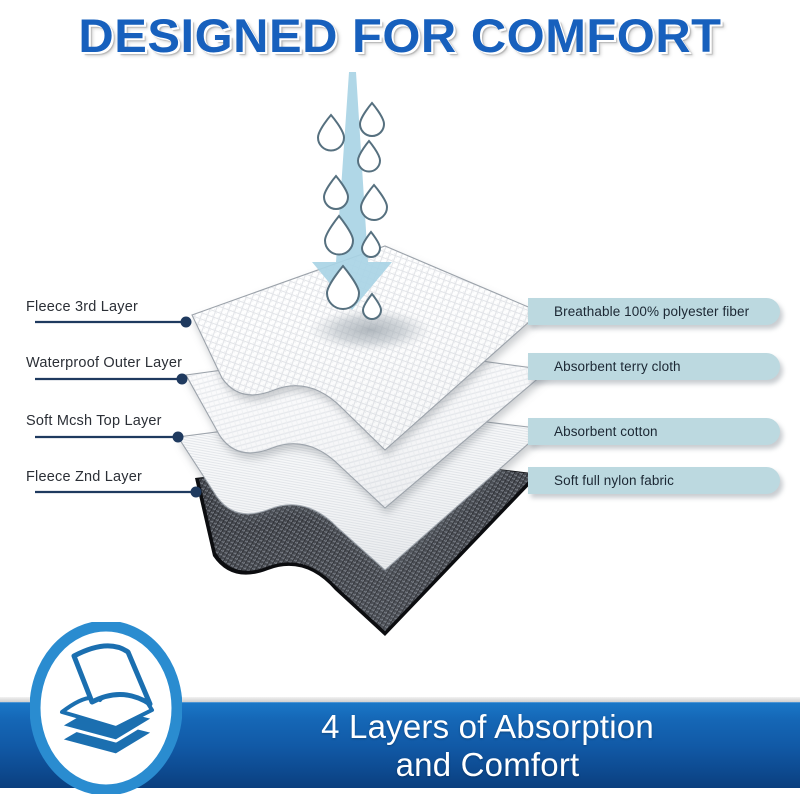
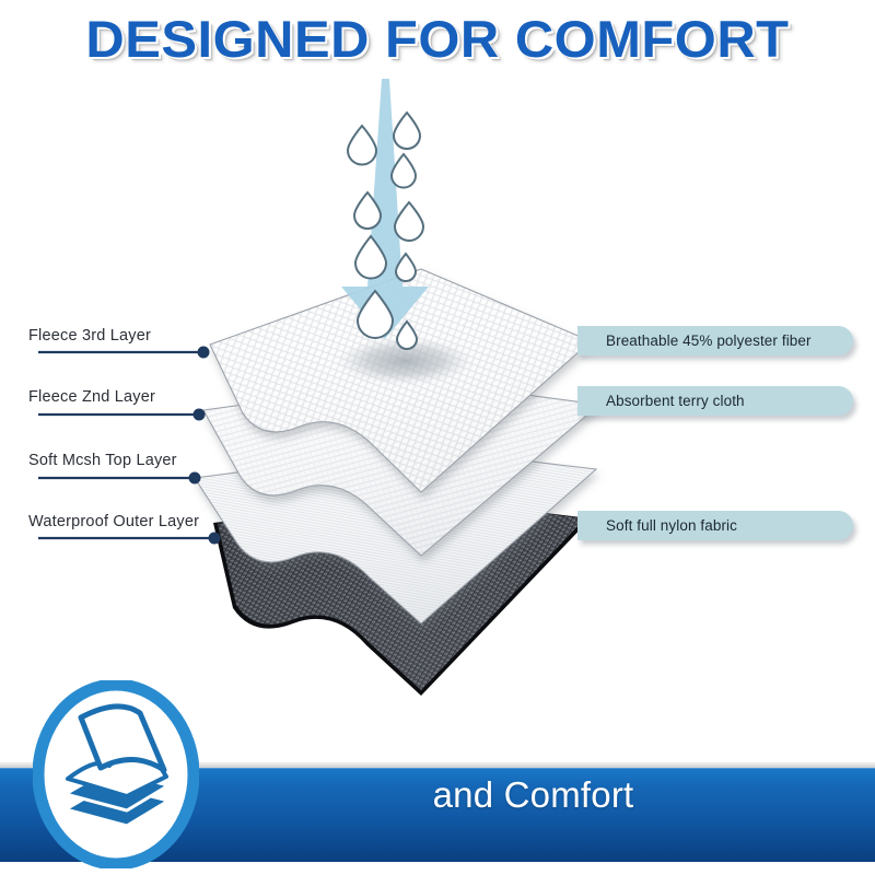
  DESIGNED FOR COMFORT
  Fleece 3rd Layer
- Waterproof Outer Layer
+ Fleece Znd Layer
  Soft Mcsh Top Layer
- Fleece Znd Layer
+ Waterproof Outer Layer
- Breathable 100% polyester fiber
+ Breathable 45% polyester fiber
  Absorbent terry cloth
- Absorbent cotton
  Soft full nylon fabric
- 4 Layers of Absorption
  and Comfort
